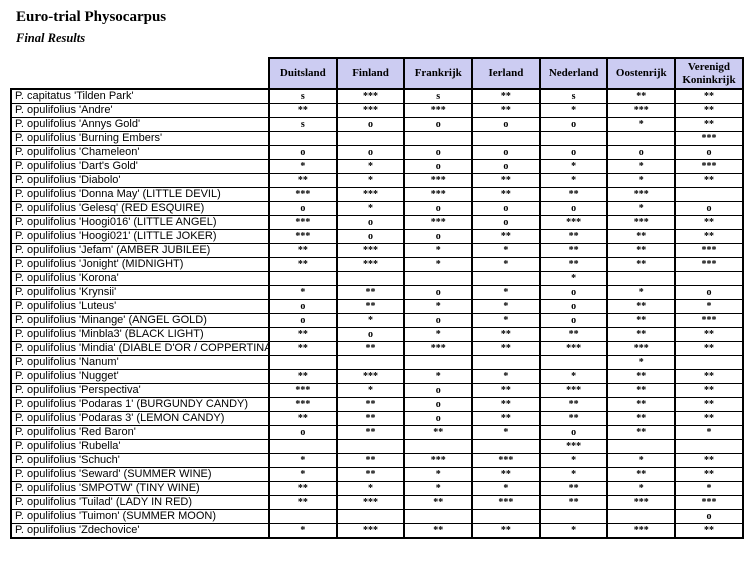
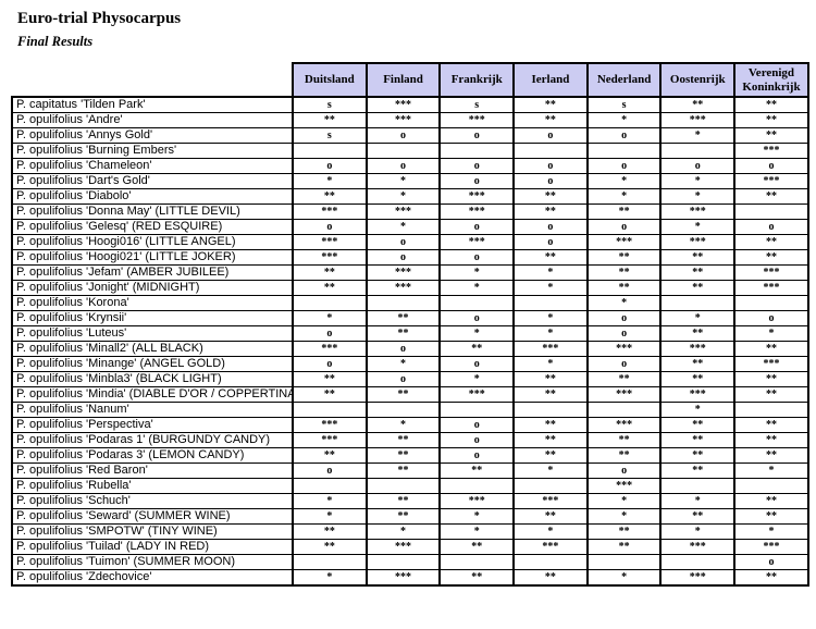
  Euro-trial Physocarpus
  Final Results
  	Duitsland	Finland	Frankrijk	Ierland	Nederland	Oostenrijk	Verenigd Koninkrijk
  P. capitatus 'Tilden Park'	s	***	s	**	s	**	**
  P. opulifolius 'Andre'	**	***	***	**	*	***	**
  P. opulifolius 'Annys Gold'	s	o	o	o	o	*	**
  P. opulifolius 'Burning Embers'							***
  P. opulifolius 'Chameleon'	o	o	o	o	o	o	o
  P. opulifolius 'Dart's Gold'	*	*	o	o	*	*	***
  P. opulifolius 'Diabolo'	**	*	***	**	*	*	**
  P. opulifolius 'Donna May' (LITTLE DEVIL)	***	***	***	**	**	***
  P. opulifolius 'Gelesq' (RED ESQUIRE)	o	*	o	o	o	*	o
  P. opulifolius 'Hoogi016' (LITTLE ANGEL)	***	o	***	o	***	***	**
  P. opulifolius 'Hoogi021' (LITTLE JOKER)	***	o	o	**	**	**	**
  P. opulifolius 'Jefam' (AMBER JUBILEE)	**	***	*	*	**	**	***
  P. opulifolius 'Jonight' (MIDNIGHT)	**	***	*	*	**	**	***
  P. opulifolius 'Korona'					*
  P. opulifolius 'Krynsii'	*	**	o	*	o	*	o
  P. opulifolius 'Luteus'	o	**	*	*	o	**	*
+ P. opulifolius 'Minall2' (ALL BLACK)	***	o	**	***	***	***	**
  P. opulifolius 'Minange' (ANGEL GOLD)	o	*	o	*	o	**	***
  P. opulifolius 'Minbla3' (BLACK LIGHT)	**	o	*	**	**	**	**
  P. opulifolius 'Mindia' (DIABLE D'OR / COPPERTINA	**	**	***	**	***	***	**
  P. opulifolius 'Nanum'						*
- P. opulifolius 'Nugget'	**	***	*	*	*	**	**
  P. opulifolius 'Perspectiva'	***	*	o	**	***	**	**
  P. opulifolius 'Podaras 1' (BURGUNDY CANDY)	***	**	o	**	**	**	**
  P. opulifolius 'Podaras 3' (LEMON CANDY)	**	**	o	**	**	**	**
  P. opulifolius 'Red Baron'	o	**	**	*	o	**	*
  P. opulifolius 'Rubella'					***
  P. opulifolius 'Schuch'	*	**	***	***	*	*	**
  P. opulifolius 'Seward' (SUMMER WINE)	*	**	*	**	*	**	**
  P. opulifolius 'SMPOTW' (TINY WINE)	**	*	*	*	**	*	*
  P. opulifolius 'Tuilad' (LADY IN RED)	**	***	**	***	**	***	***
  P. opulifolius 'Tuimon' (SUMMER MOON)							o
  P. opulifolius 'Zdechovice'	*	***	**	**	*	***	**
